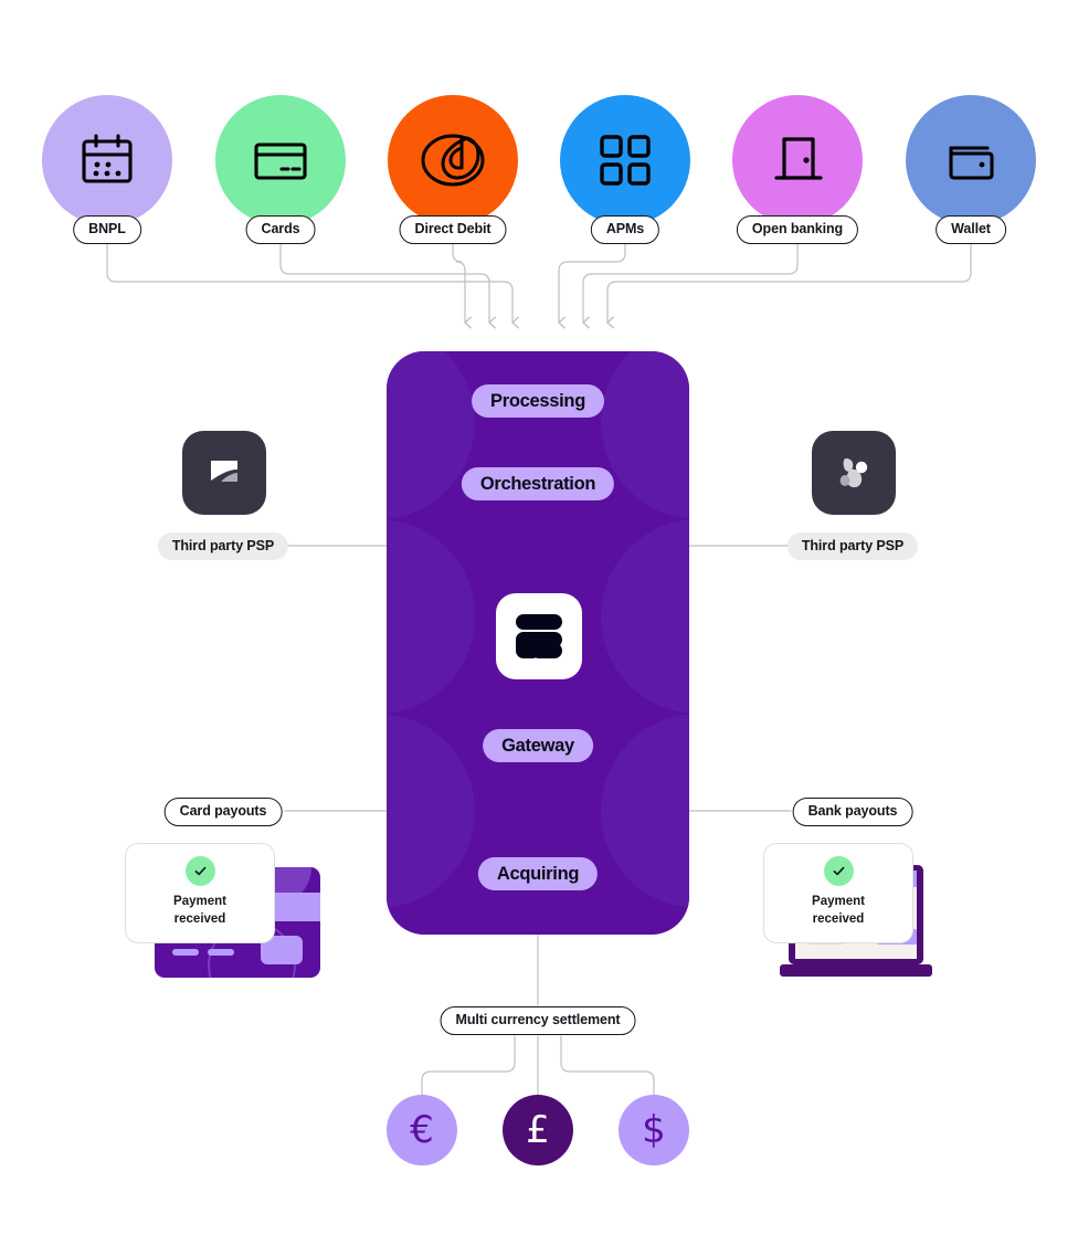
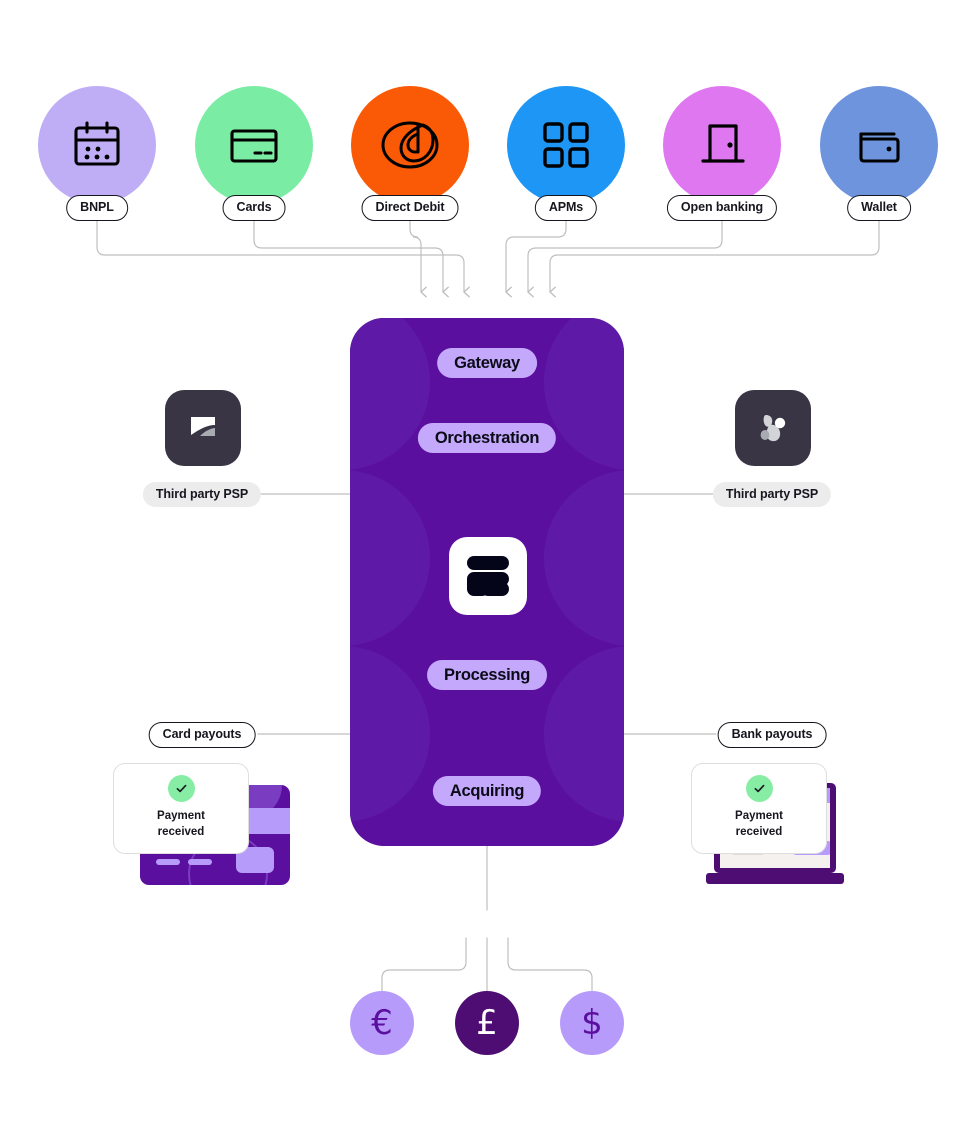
  BNPL
  Cards
  Direct Debit
  APMs
  Open banking
  Wallet
- Processing
+ Gateway
  Orchestration
- Gateway
+ Processing
  Acquiring
  Third party PSP
  Card payouts
  Payment
  received
  Third party PSP
  Bank payouts
  Payment
  received
- Multi currency settlement
  €
  £
  $
